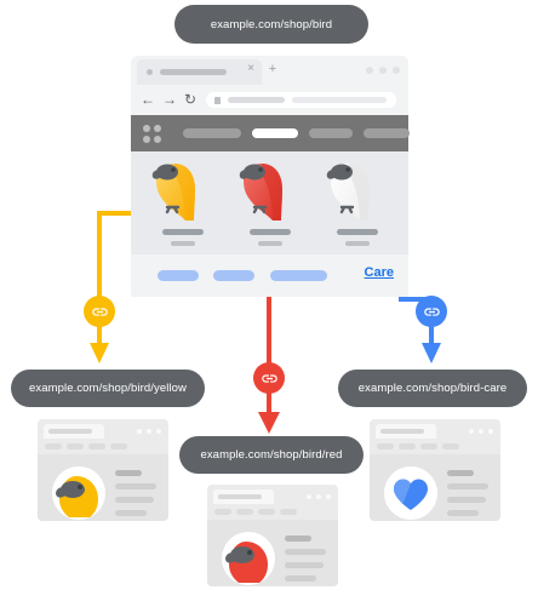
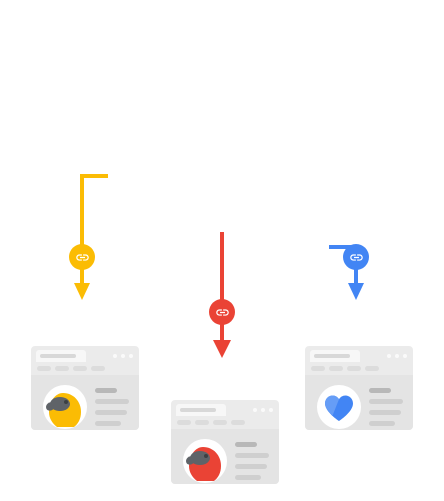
- example.com/shop/bird
- ×
- +
- ←
- →
- ↻
- Care
- example.com/shop/bird/yellow
- example.com/shop/bird-care
- example.com/shop/bird/red
